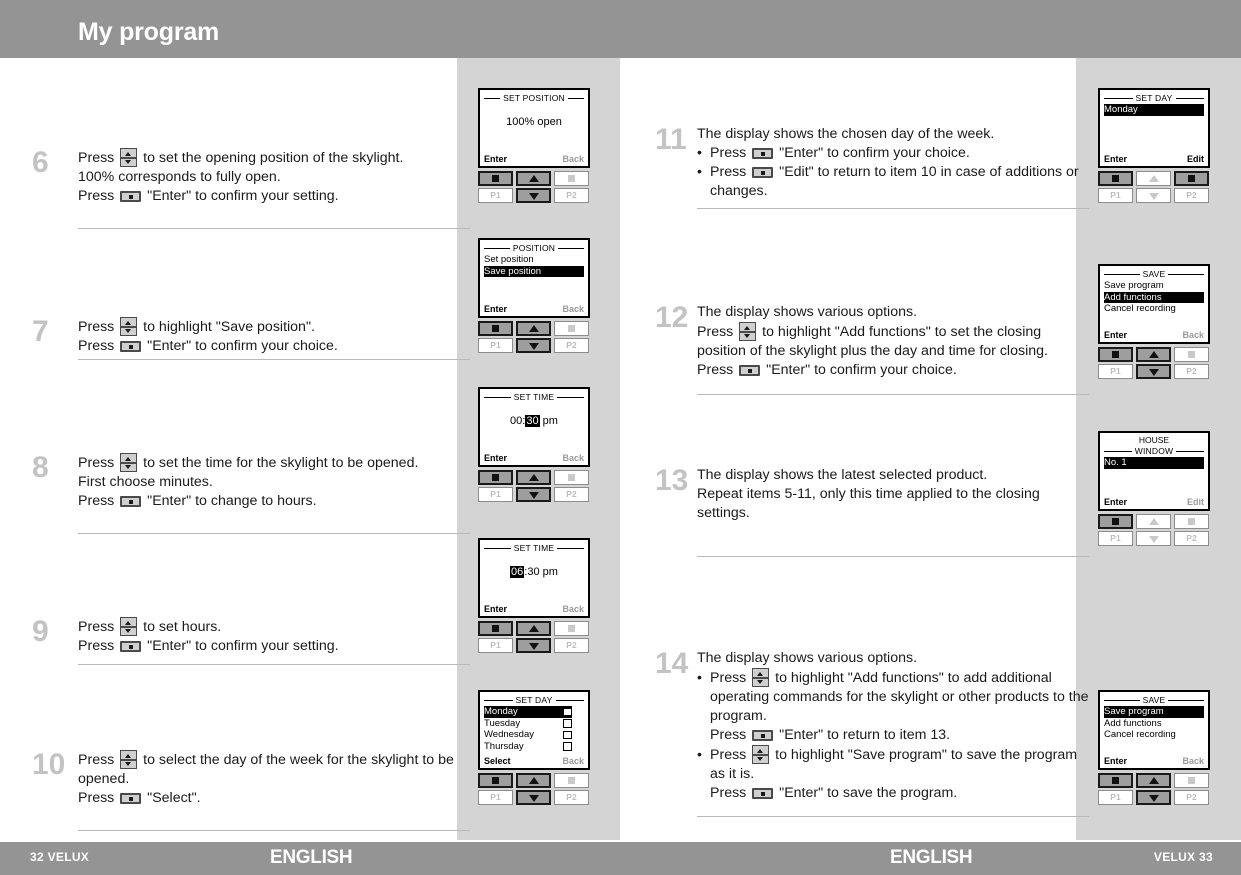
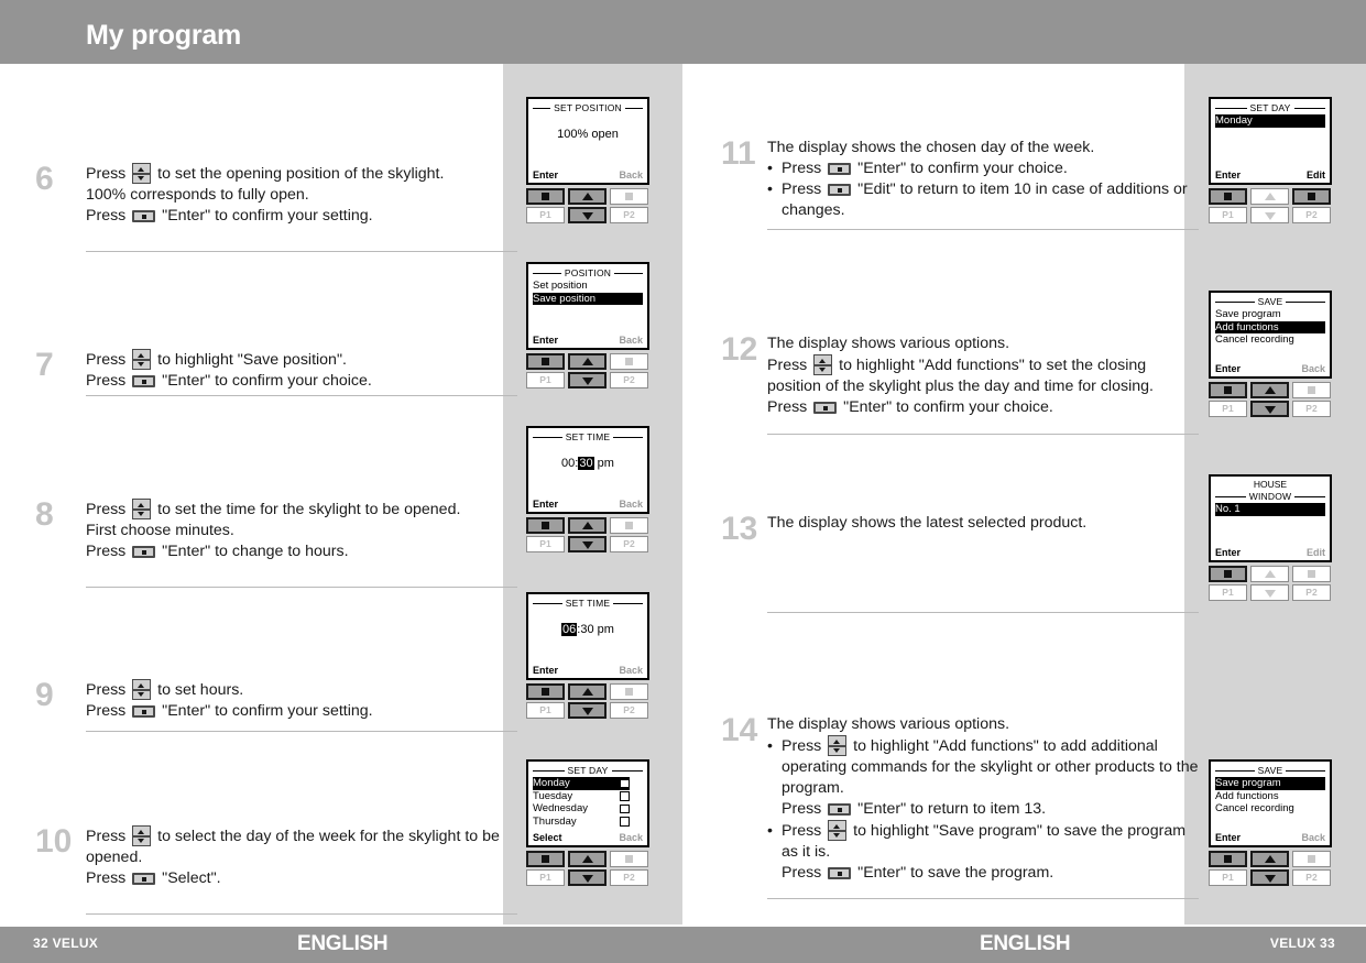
  My program
  6
  Press to set the opening position of the skylight.
  100% corresponds to fully open.
  Press "Enter" to confirm your setting.
  7
  Press to highlight "Save position".
  Press "Enter" to confirm your choice.
  8
  Press to set the time for the skylight to be opened.
  First choose minutes.
  Press "Enter" to change to hours.
  9
  Press to set hours.
  Press "Enter" to confirm your setting.
  10
  Press to select the day of the week for the skylight to be opened.
  Press "Select".
  11
  The display shows the chosen day of the week.
  • Press "Enter" to confirm your choice.
  • Press "Edit" to return to item 10 in case of additions or changes.
  12
  The display shows various options.
  Press to highlight "Add functions" to set the closing position of the skylight plus the day and time for closing.
  Press "Enter" to confirm your choice.
  13
  The display shows the latest selected product.
- Repeat items 5-11, only this time applied to the closing settings.
  14
  The display shows various options.
  • Press to highlight "Add functions" to add additional operating commands for the skylight or other products to the program.
  Press "Enter" to return to item 13.
  • Press to highlight "Save program" to save the program as it is.
  Press "Enter" to save the program.
  SET POSITION
  100% open
  Enter
  Back
  P1
  P2
  POSITION
  Set position
  Save position
  Enter
  Back
  P1
  P2
  SET TIME
  00:30 pm
  Enter
  Back
  P1
  P2
  SET TIME
  06:30 pm
  Enter
  Back
  P1
  P2
  SET DAY
  Monday
  Tuesday
  Wednesday
  Thursday
  Select
  Back
  P1
  P2
  SET DAY
  Monday
  Enter
  Edit
  P1
  P2
  SAVE
  Save program
  Add functions
  Cancel recording
  Enter
  Back
  P1
  P2
  HOUSE
  WINDOW
  No. 1
  Enter
  Edit
  P1
  P2
  SAVE
  Save program
  Add functions
  Cancel recording
  Enter
  Back
  P1
  P2
  32 VELUX
  ENGLISH
  ENGLISH
  VELUX 33
